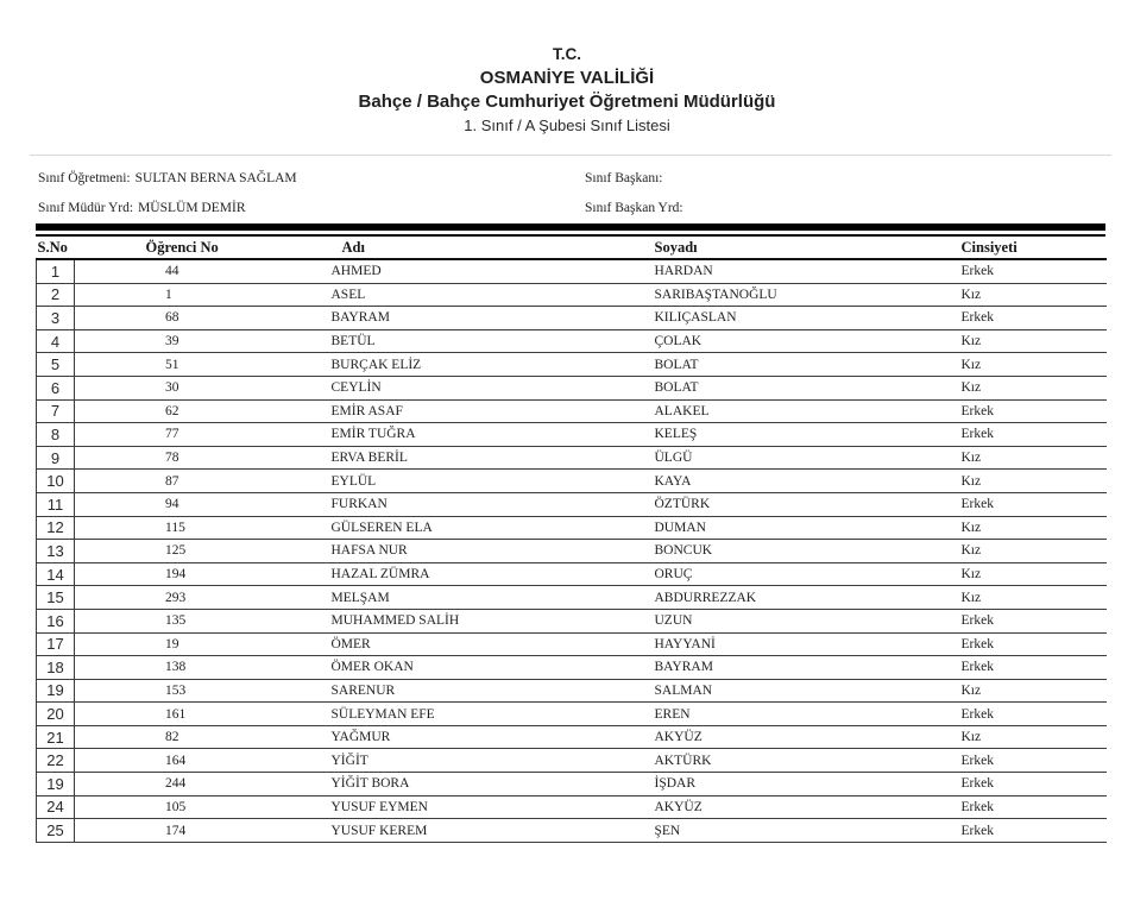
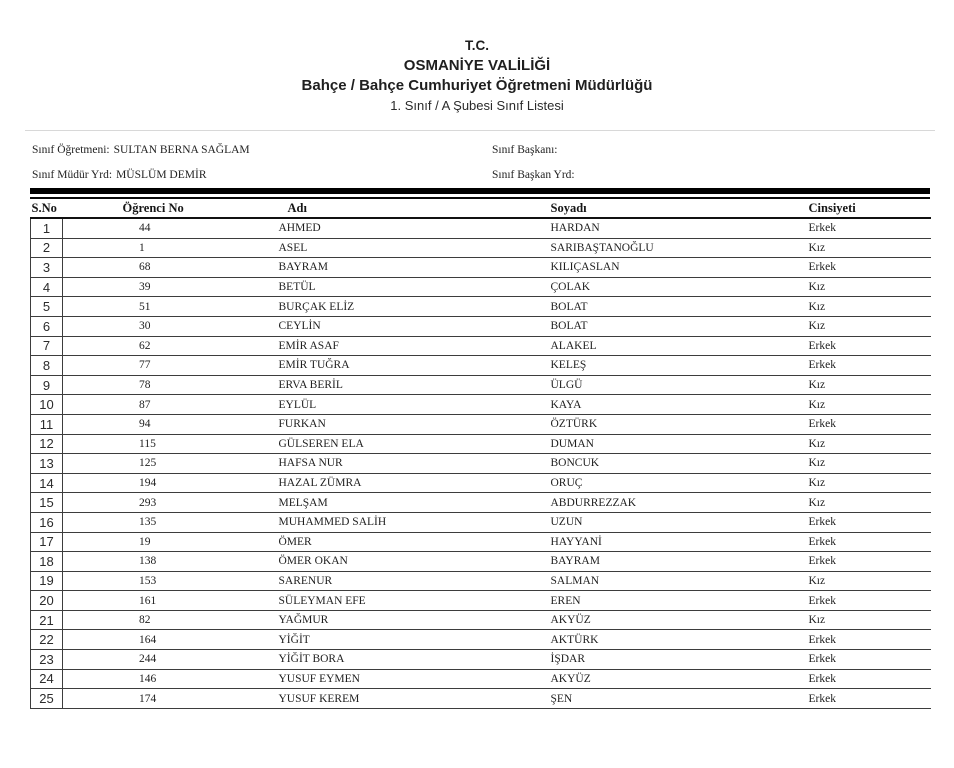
  T.C.
  OSMANİYE VALİLİĞİ
  Bahçe / Bahçe Cumhuriyet Öğretmeni Müdürlüğü
  1. Sınıf / A Şubesi Sınıf Listesi
  Sınıf Öğretmeni: SULTAN BERNA SAĞLAM
  Sınıf Başkanı:
  Sınıf Müdür Yrd: MÜSLÜM DEMİR
  Sınıf Başkan Yrd:
  S.No	Öğrenci No	Adı	Soyadı	Cinsiyeti
  1	44	AHMED	HARDAN	Erkek
  2	1	ASEL	SARIBAŞTANOĞLU	Kız
  3	68	BAYRAM	KILIÇASLAN	Erkek
  4	39	BETÜL	ÇOLAK	Kız
  5	51	BURÇAK ELİZ	BOLAT	Kız
  6	30	CEYLİN	BOLAT	Kız
  7	62	EMİR ASAF	ALAKEL	Erkek
  8	77	EMİR TUĞRA	KELEŞ	Erkek
  9	78	ERVA BERİL	ÜLGÜ	Kız
  10	87	EYLÜL	KAYA	Kız
  11	94	FURKAN	ÖZTÜRK	Erkek
  12	115	GÜLSEREN ELA	DUMAN	Kız
  13	125	HAFSA NUR	BONCUK	Kız
  14	194	HAZAL ZÜMRA	ORUÇ	Kız
  15	293	MELŞAM	ABDURREZZAK	Kız
  16	135	MUHAMMED SALİH	UZUN	Erkek
  17	19	ÖMER	HAYYANİ	Erkek
  18	138	ÖMER OKAN	BAYRAM	Erkek
  19	153	SARENUR	SALMAN	Kız
  20	161	SÜLEYMAN EFE	EREN	Erkek
  21	82	YAĞMUR	AKYÜZ	Kız
  22	164	YİĞİT	AKTÜRK	Erkek
- 19	244	YİĞİT BORA	İŞDAR	Erkek
+ 23	244	YİĞİT BORA	İŞDAR	Erkek
- 24	105	YUSUF EYMEN	AKYÜZ	Erkek
+ 24	146	YUSUF EYMEN	AKYÜZ	Erkek
  25	174	YUSUF KEREM	ŞEN	Erkek
